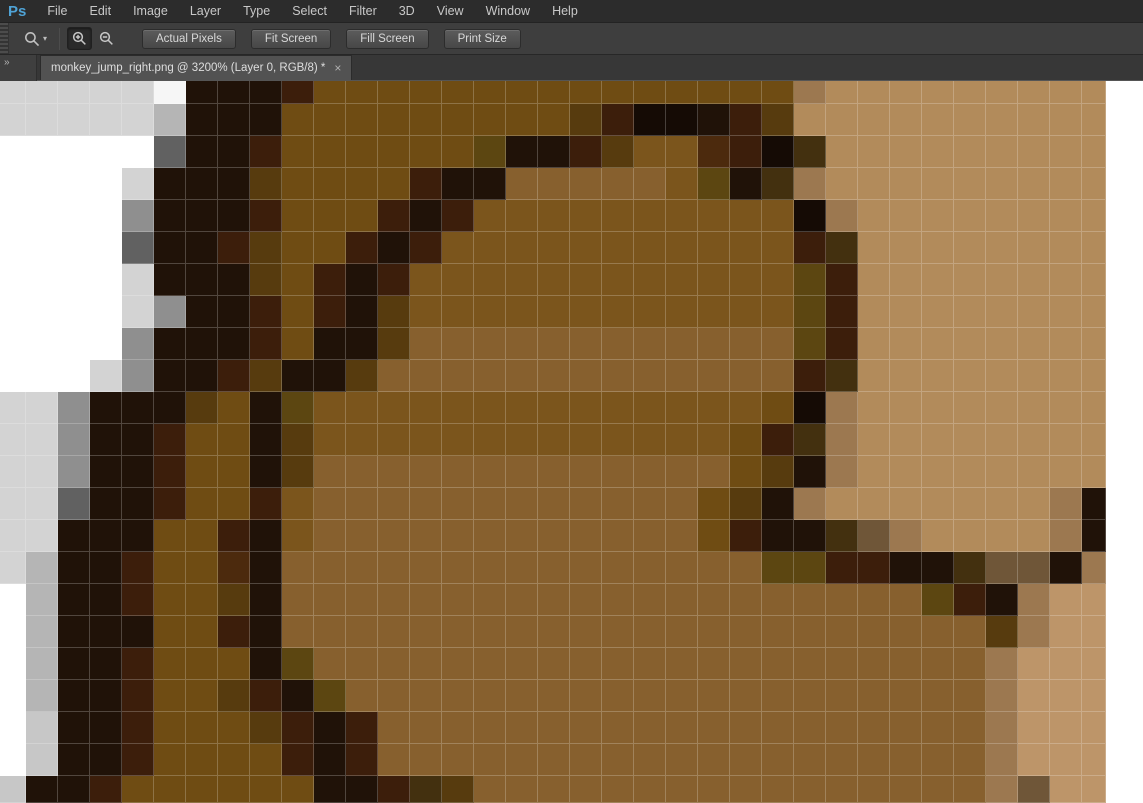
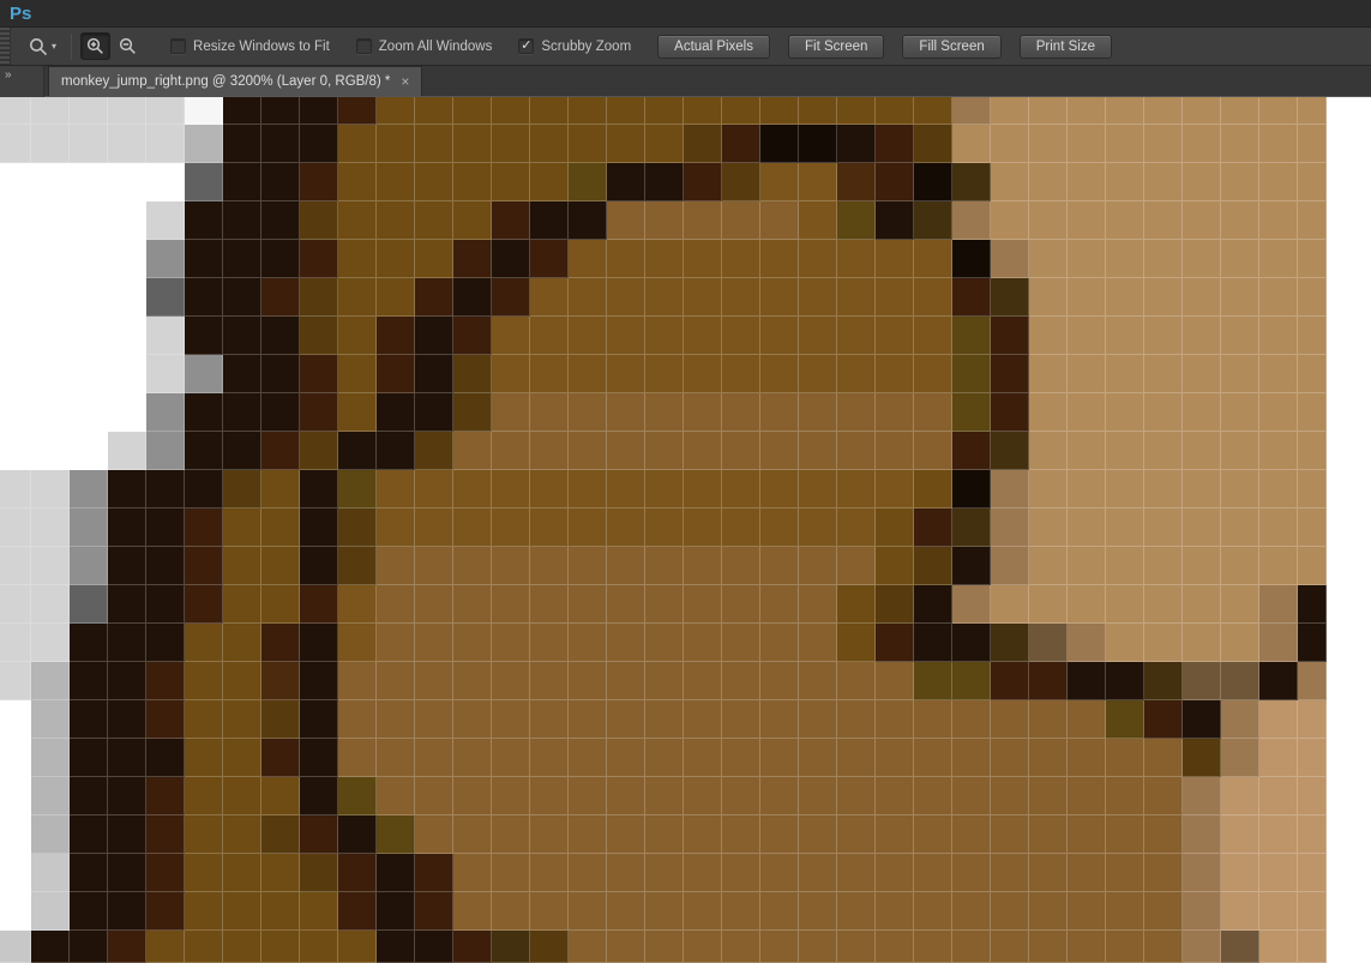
  Ps
- File
- Edit
- Image
- Layer
- Type
- Select
- Filter
- 3D
- View
- Window
- Help
  ▾
+ Resize Windows to Fit
+ Zoom All Windows
+ ✓
+ Scrubby Zoom
  Actual Pixels
  Fit Screen
  Fill Screen
  Print Size
  »
  monkey_jump_right.png @ 3200% (Layer 0, RGB/8) *
  ×
